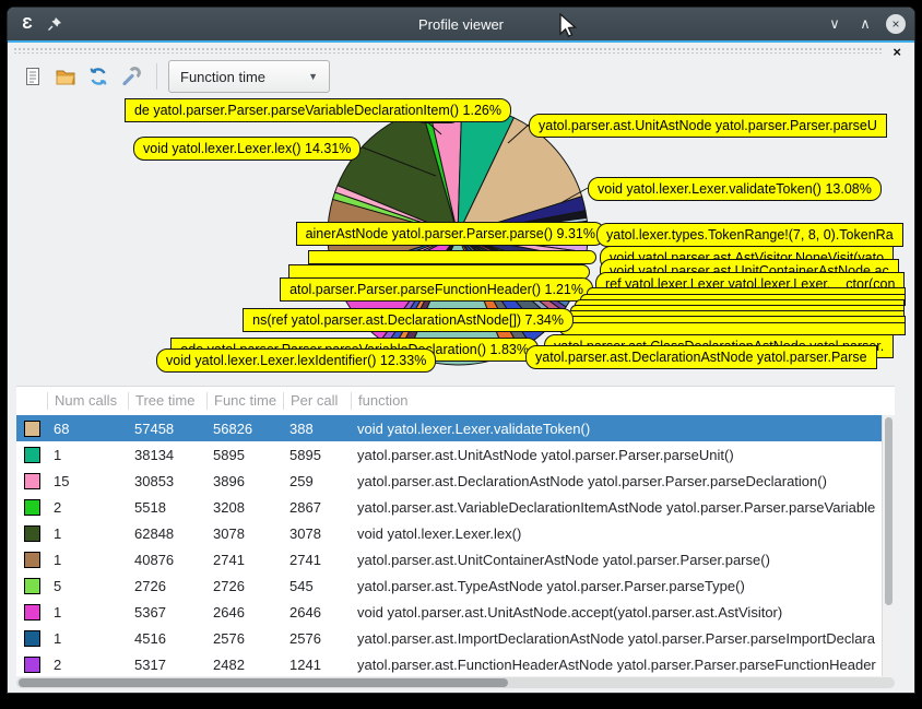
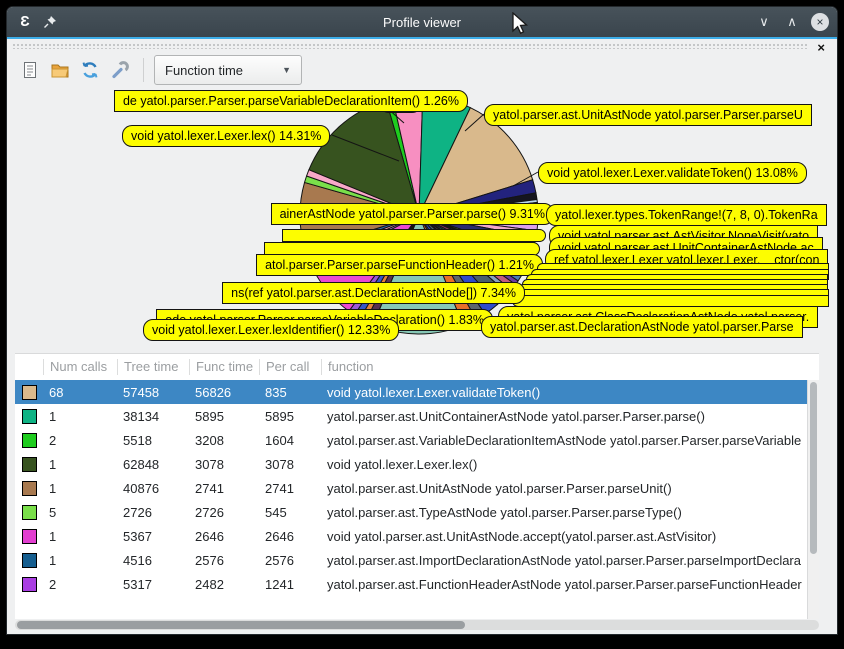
  Ɛ
  Profile viewer
  ∨
  ∧
  ×
  ×
  Function time
  ▼
  de yatol.parser.Parser.parseVariableDeclarationItem() 1.26%
  void yatol.lexer.Lexer.lex() 14.31%
  yatol.parser.ast.UnitAstNode yatol.parser.Parser.parseU
  void yatol.lexer.Lexer.validateToken() 13.08%
  ainerAstNode yatol.parser.Parser.parse() 9.31%
  atol.parser.Parser.parseFunctionHeader() 1.21%
  yatol.lexer.types.TokenRange!(7, 8, 0).TokenRa
  void yatol.parser.ast.AstVisitor.NoneVisit(yato
  void yatol.parser.ast.UnitContainerAstNode.ac
  ref yatol.lexer.Lexer yatol.lexer.Lexer.__ctor(con
  ns(ref yatol.parser.ast.DeclarationAstNode[]) 7.34%
  yatol.parser.ast.DeclarationAstNode yatol.parser.Parse
  void yatol.lexer.Lexer.lexIdentifier() 12.33%
  Num calls
  Tree time
  Func time
  Per call
  function
  68
  57458
  56826
- 388
+ 835
  void yatol.lexer.Lexer.validateToken()
  1
  38134
  5895
  5895
- yatol.parser.ast.UnitAstNode yatol.parser.Parser.parseUnit()
+ yatol.parser.ast.UnitContainerAstNode yatol.parser.Parser.parse()
- 15
- 30853
- 3896
- 259
- yatol.parser.ast.DeclarationAstNode yatol.parser.Parser.parseDeclaration()
  2
  5518
  3208
- 2867
+ 1604
  yatol.parser.ast.VariableDeclarationItemAstNode yatol.parser.Parser.parseVariable
  1
  62848
  3078
  3078
  void yatol.lexer.Lexer.lex()
  1
  40876
  2741
  2741
- yatol.parser.ast.UnitContainerAstNode yatol.parser.Parser.parse()
+ yatol.parser.ast.UnitAstNode yatol.parser.Parser.parseUnit()
  5
  2726
  2726
  545
  yatol.parser.ast.TypeAstNode yatol.parser.Parser.parseType()
  1
  5367
  2646
  2646
  void yatol.parser.ast.UnitAstNode.accept(yatol.parser.ast.AstVisitor)
  1
  4516
  2576
  2576
  yatol.parser.ast.ImportDeclarationAstNode yatol.parser.Parser.parseImportDeclara
  2
  5317
  2482
  1241
  yatol.parser.ast.FunctionHeaderAstNode yatol.parser.Parser.parseFunctionHeader
